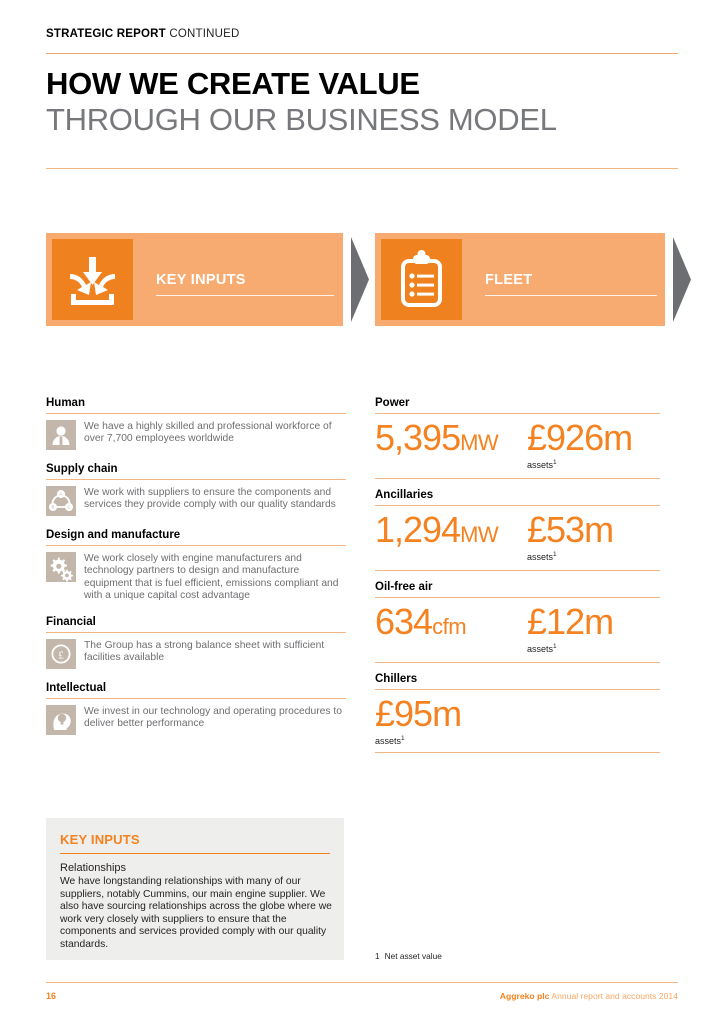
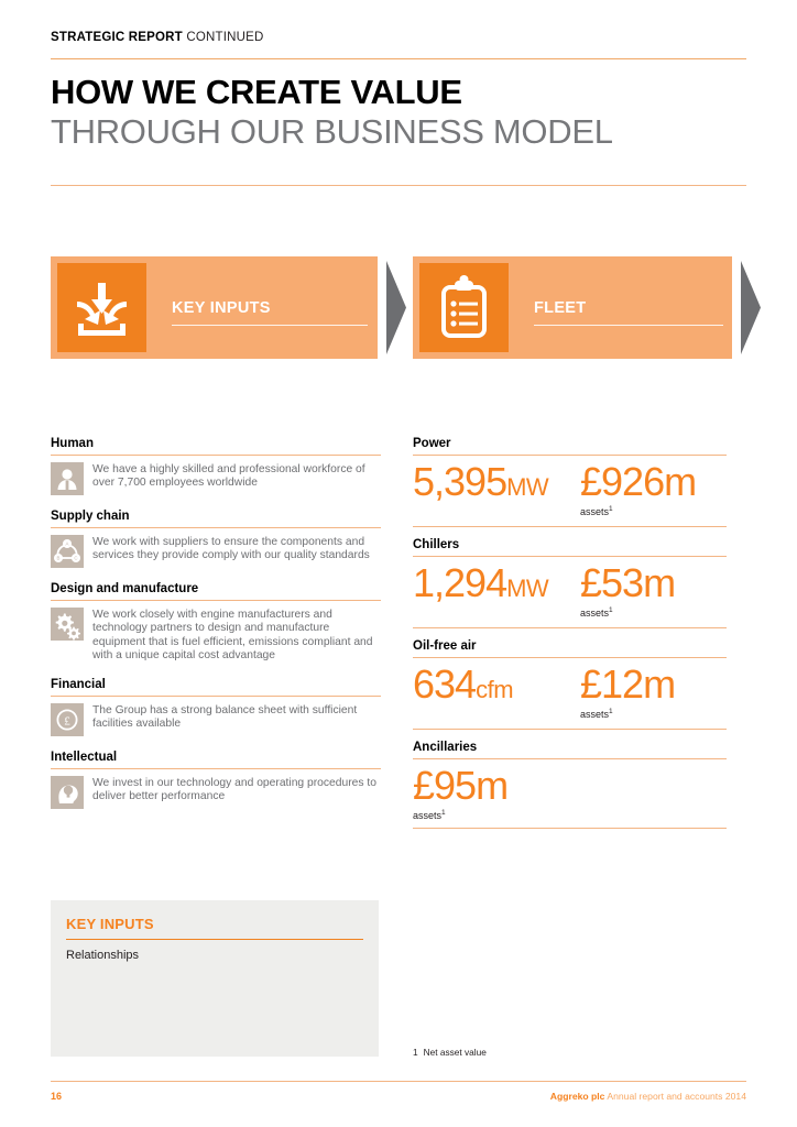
  STRATEGIC REPORT CONTINUED
  HOW WE CREATE VALUE
  THROUGH OUR BUSINESS MODEL
  KEY INPUTS
  FLEET
  Human
  We have a highly skilled and professional workforce of over 7,700 employees worldwide
  Supply chain
  We work with suppliers to ensure the components and services they provide comply with our quality standards
  Design and manufacture
  We work closely with engine manufacturers and technology partners to design and manufacture equipment that is fuel efficient, emissions compliant and with a unique capital cost advantage
  Financial
  £
  The Group has a strong balance sheet with sufficient facilities available
  Intellectual
  We invest in our technology and operating procedures to deliver better performance
  Power
  5,395MW
  £926m
  assets
- Ancillaries
+ Chillers
  1,294MW
  £53m
  assets
  Oil-free air
  634cfm
  £12m
  assets
- Chillers
+ Ancillaries
  £95m
  assets
  KEY INPUTS
  Relationships
- We have longstanding relationships with many of our suppliers, notably Cummins, our main engine supplier. We also have sourcing relationships across the globe where we work very closely with suppliers to ensure that the components and services provided comply with our quality standards.
  1 Net asset value
  16
  Aggreko plc Annual report and accounts 2014
